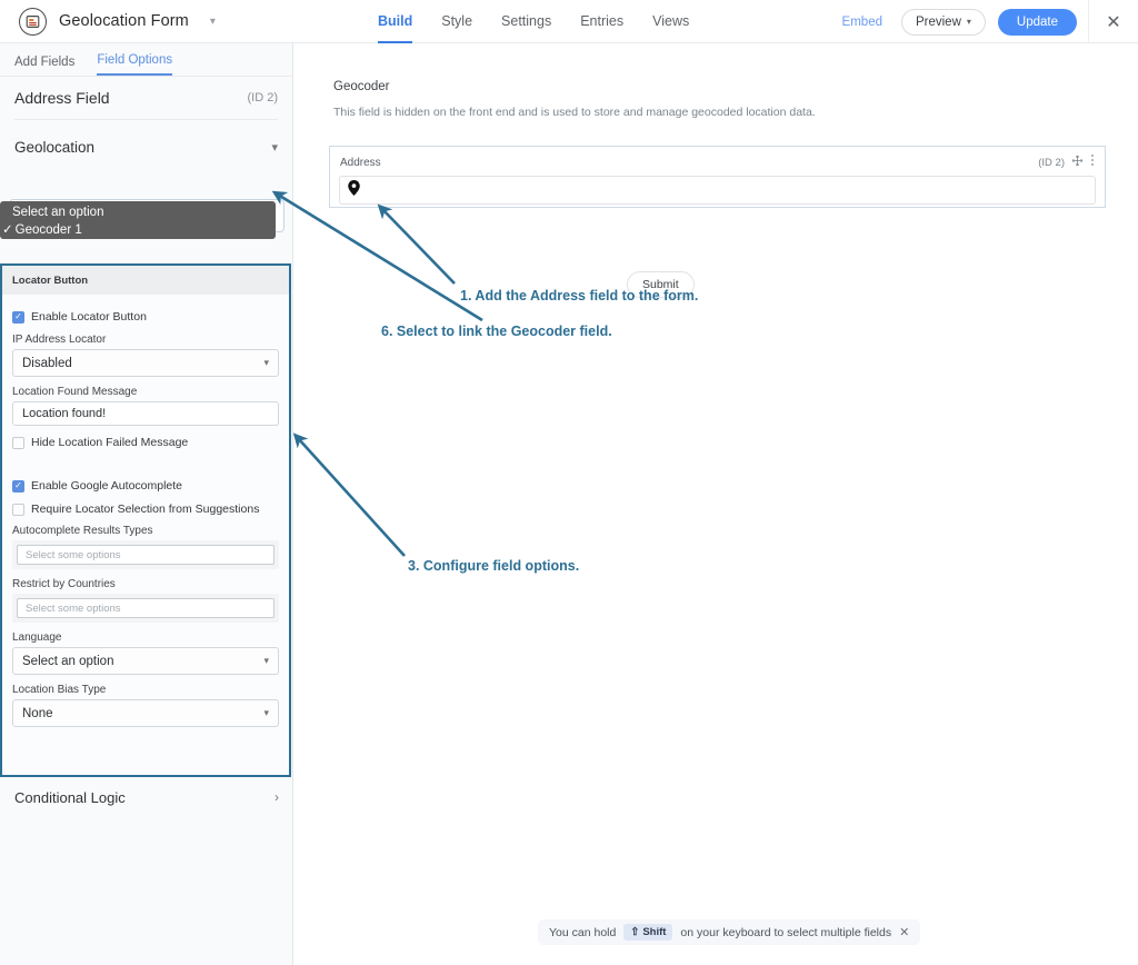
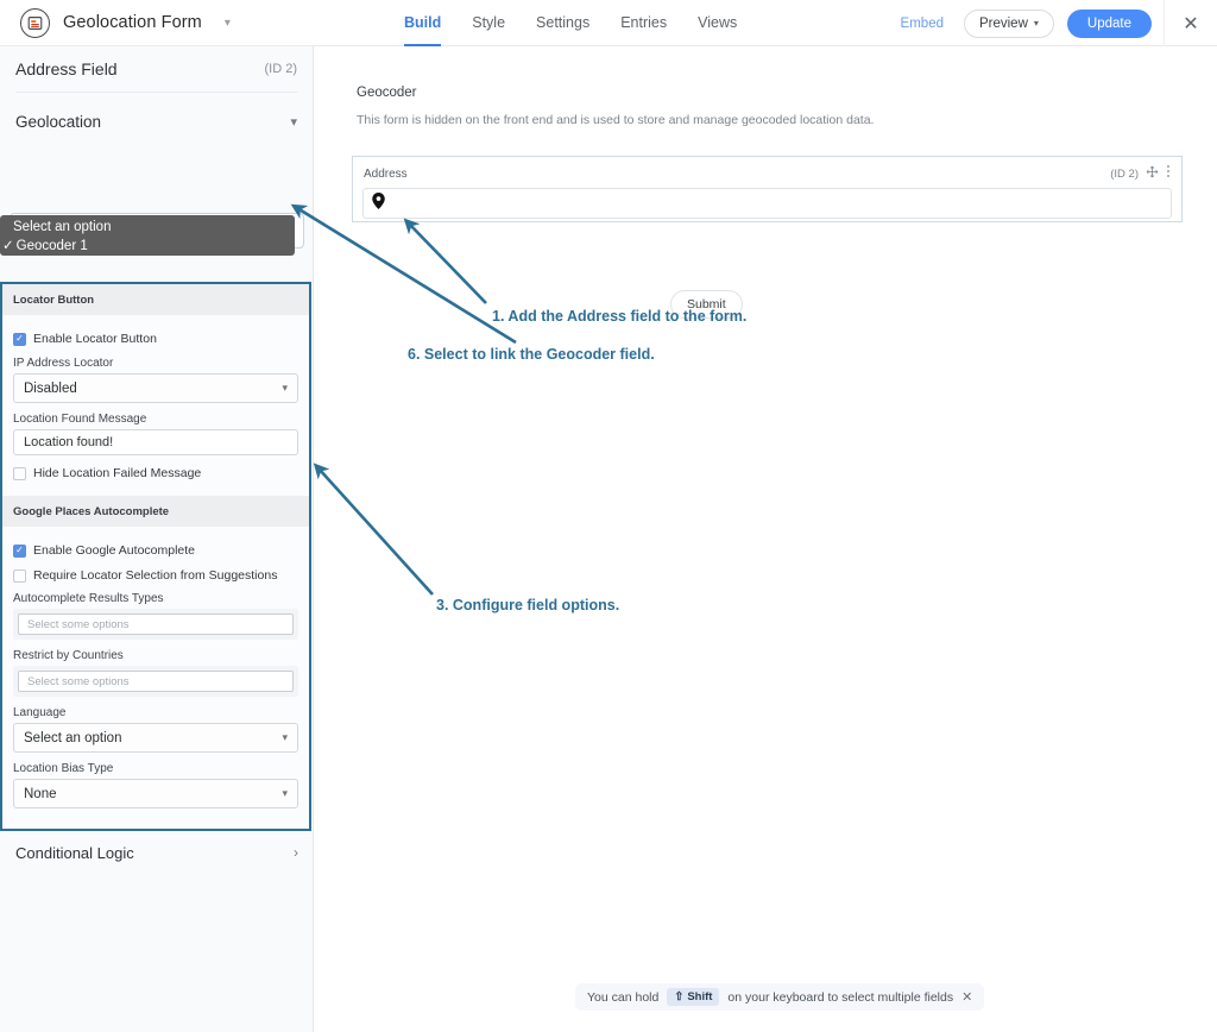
  Geolocation Form
  ▾
  Build
  Style
  Settings
  Entries
  Views
  Embed
  Preview
  ▾
  Update
  ✕
- Add Fields
- Field Options
  Address Field
  (ID 2)
  Geolocation
  ▾
  Select an option
  ✓ Geocoder 1
  Locator Button
  ✓
  Enable Locator Button
  IP Address Locator
  Disabled
  ▾
  Location Found Message
  Location found!
  Hide Location Failed Message
+ Google Places Autocomplete
  ✓
  Enable Google Autocomplete
  Require Locator Selection from Suggestions
  Autocomplete Results Types
  Select some options
  Restrict by Countries
  Select some options
  Language
  Select an option
  ▾
  Location Bias Type
  None
  ▾
  Conditional Logic
  ›
  Geocoder
- This field is hidden on the front end and is used to store and manage geocoded location data.
+ This form is hidden on the front end and is used to store and manage geocoded location data.
  Address
  (ID 2)
  Submit
  1. Add the Address field to the form.
  6. Select to link the Geocoder field.
  3. Configure field options.
  You can hold
  ⇧
  Shift
  on your keyboard to select multiple fields
  ✕
